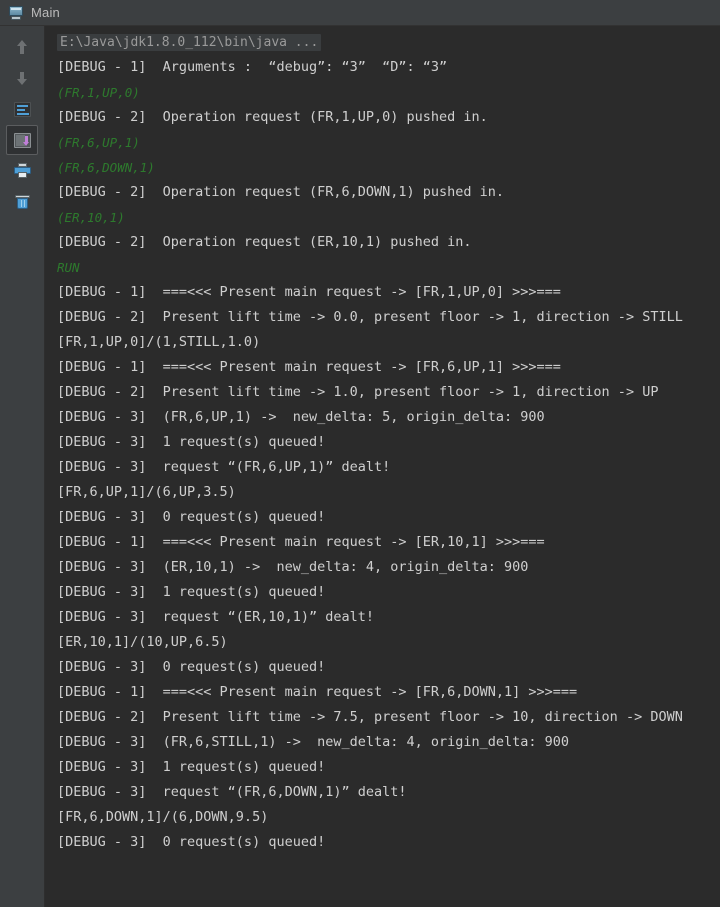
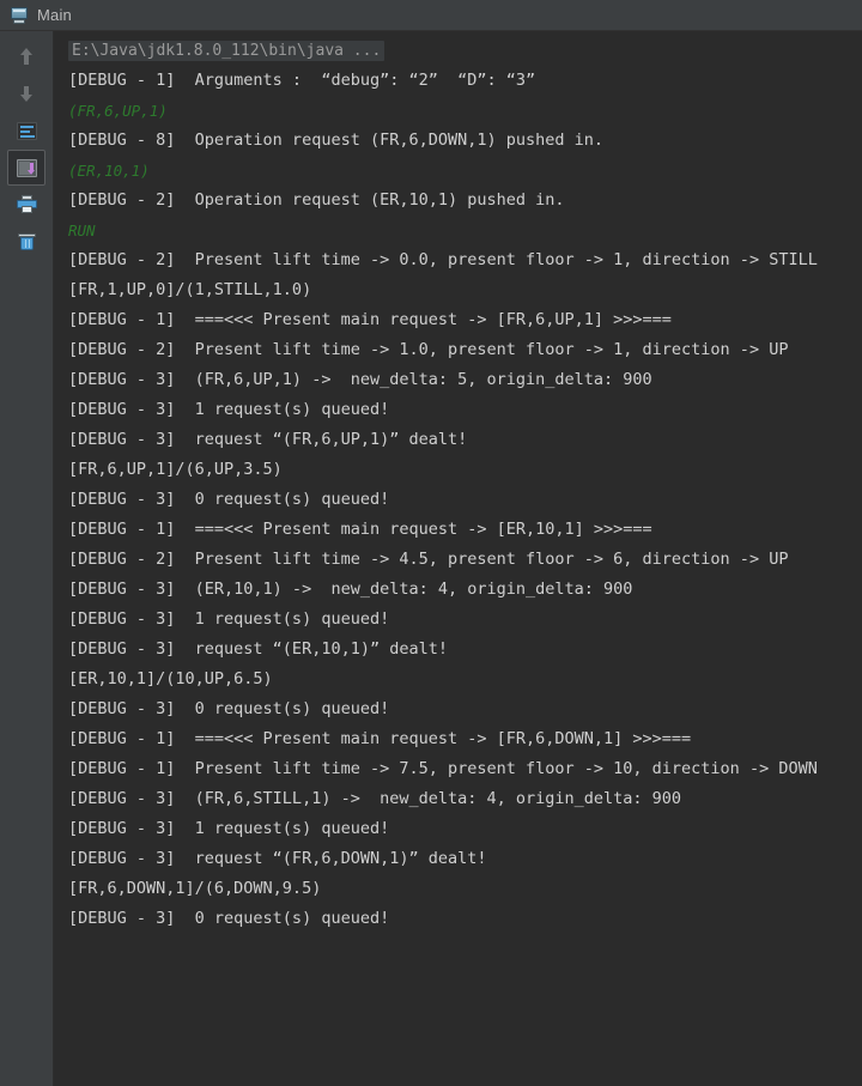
  Main
  E:\Java\jdk1.8.0_112\bin\java ...
- [DEBUG - 1] Arguments : “debug”: “3” “D”: “3”
+ [DEBUG - 1] Arguments : “debug”: “2” “D”: “3”
- (FR,1,UP,0)
- [DEBUG - 2] Operation request (FR,1,UP,0) pushed in.
  (FR,6,UP,1)
- (FR,6,DOWN,1)
- [DEBUG - 2] Operation request (FR,6,DOWN,1) pushed in.
+ [DEBUG - 8] Operation request (FR,6,DOWN,1) pushed in.
  (ER,10,1)
  [DEBUG - 2] Operation request (ER,10,1) pushed in.
  RUN
- [DEBUG - 1] ===<<< Present main request -> [FR,1,UP,0] >>>===
  [DEBUG - 2] Present lift time -> 0.0, present floor -> 1, direction -> STILL
  [FR,1,UP,0]/(1,STILL,1.0)
  [DEBUG - 1] ===<<< Present main request -> [FR,6,UP,1] >>>===
  [DEBUG - 2] Present lift time -> 1.0, present floor -> 1, direction -> UP
  [DEBUG - 3] (FR,6,UP,1) -> new_delta: 5, origin_delta: 900
  [DEBUG - 3] 1 request(s) queued!
  [DEBUG - 3] request “(FR,6,UP,1)” dealt!
  [FR,6,UP,1]/(6,UP,3.5)
  [DEBUG - 3] 0 request(s) queued!
  [DEBUG - 1] ===<<< Present main request -> [ER,10,1] >>>===
+ [DEBUG - 2] Present lift time -> 4.5, present floor -> 6, direction -> UP
  [DEBUG - 3] (ER,10,1) -> new_delta: 4, origin_delta: 900
  [DEBUG - 3] 1 request(s) queued!
  [DEBUG - 3] request “(ER,10,1)” dealt!
  [ER,10,1]/(10,UP,6.5)
  [DEBUG - 3] 0 request(s) queued!
  [DEBUG - 1] ===<<< Present main request -> [FR,6,DOWN,1] >>>===
- [DEBUG - 2] Present lift time -> 7.5, present floor -> 10, direction -> DOWN
+ [DEBUG - 1] Present lift time -> 7.5, present floor -> 10, direction -> DOWN
  [DEBUG - 3] (FR,6,STILL,1) -> new_delta: 4, origin_delta: 900
  [DEBUG - 3] 1 request(s) queued!
  [DEBUG - 3] request “(FR,6,DOWN,1)” dealt!
  [FR,6,DOWN,1]/(6,DOWN,9.5)
  [DEBUG - 3] 0 request(s) queued!
